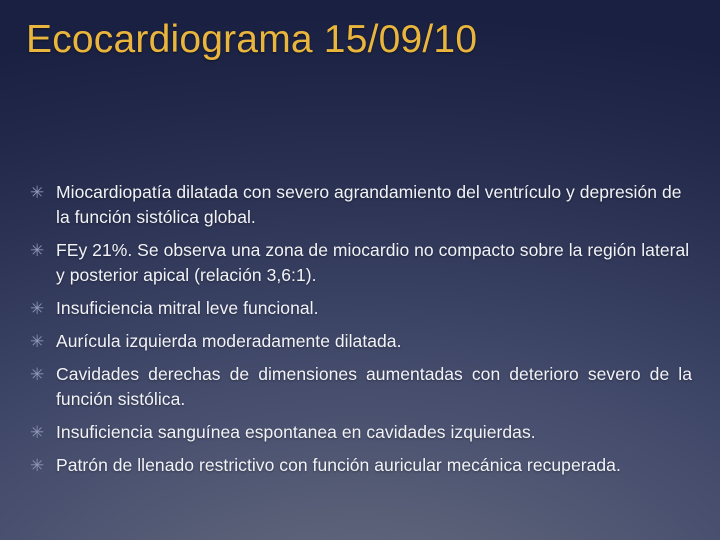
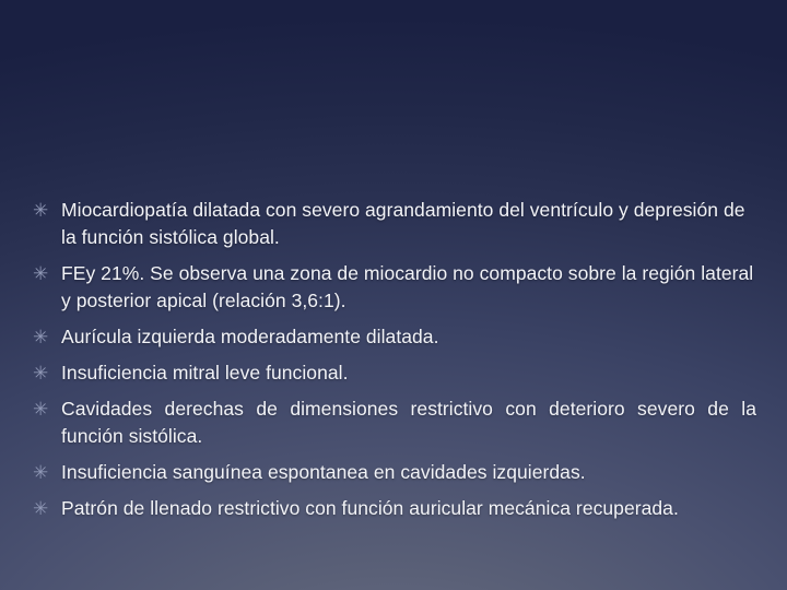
- Ecocardiograma 15/09/10
  ✳
  Miocardiopatía dilatada con severo agrandamiento del ventrículo y depresión de la función sistólica global.
  ✳
  FEy 21%. Se observa una zona de miocardio no compacto sobre la región lateral y posterior apical (relación 3,6:1).
  ✳
- Insuficiencia mitral leve funcional.
+ Aurícula izquierda moderadamente dilatada.
  ✳
- Aurícula izquierda moderadamente dilatada.
+ Insuficiencia mitral leve funcional.
  ✳
- Cavidades derechas de dimensiones aumentadas con deterioro severo de la función sistólica.
+ Cavidades derechas de dimensiones restrictivo con deterioro severo de la función sistólica.
  ✳
  Insuficiencia sanguínea espontanea en cavidades izquierdas.
  ✳
  Patrón de llenado restrictivo con función auricular mecánica recuperada.
